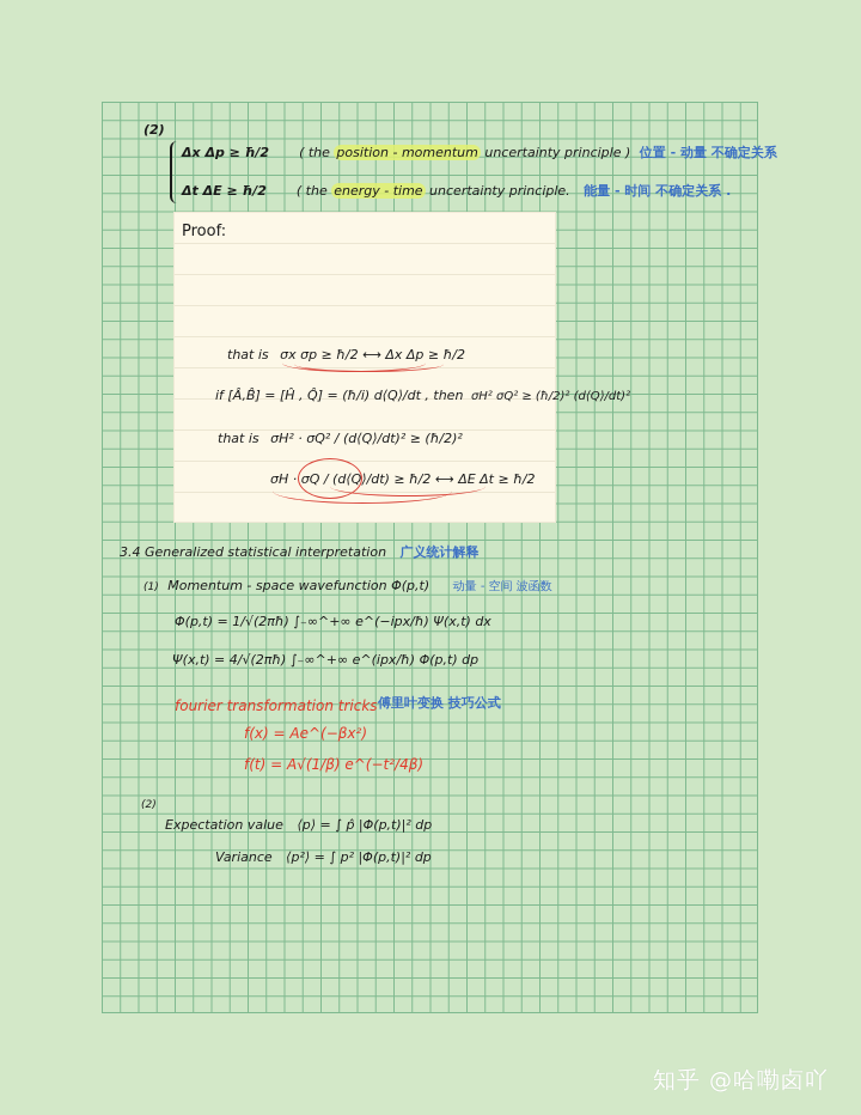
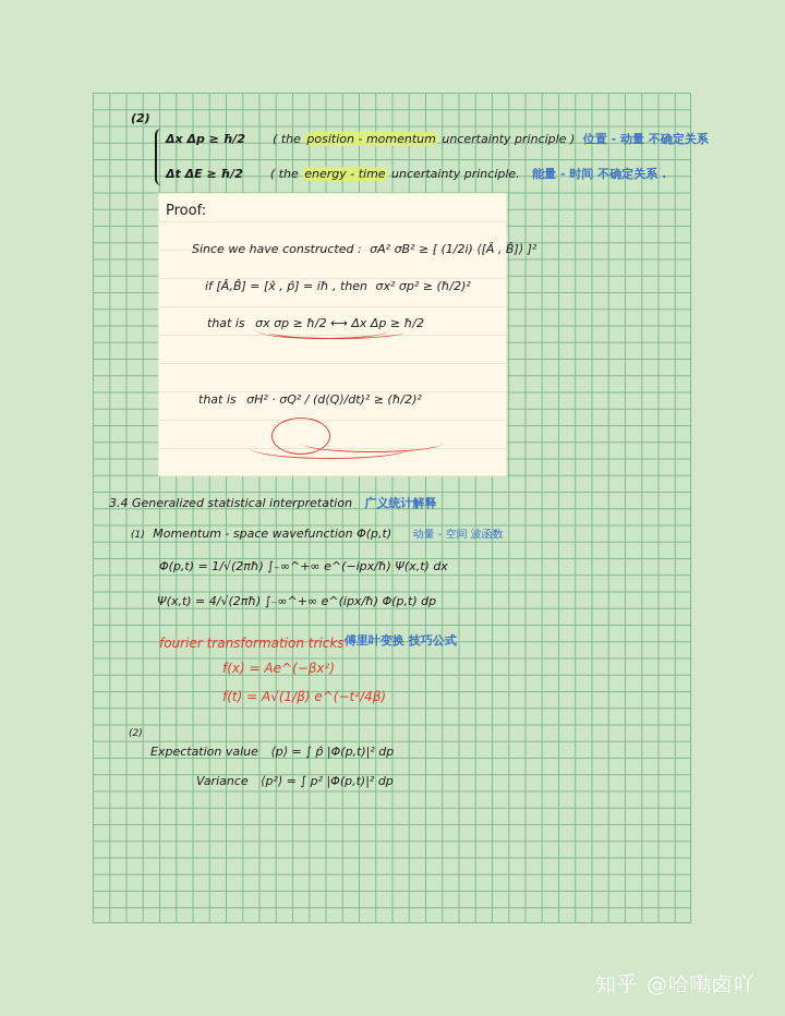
  (2)
  Δx Δp ≥ ħ/2 ( the position - momentum uncertainty principle ) 位置 - 动量 不确定关系
  Δt ΔE ≥ ħ/2 ( the energy - time uncertainty principle. 能量 - 时间 不确定关系 .
  Proof:
+ Since we have constructed : σA² σB² ≥ [ (1/2i) ⟨[Â , B̂]⟩ ]²
+ if [Â,B̂] = [x̂ , p̂] = iħ , then σx² σp² ≥ (ħ/2)²
  that is σx σp ≥ ħ/2 ⟷ Δx Δp ≥ ħ/2
- if [Â,B̂] = [Ĥ , Q̂] = (ħ/i) d⟨Q⟩/dt , then σH² σQ² ≥ (ħ/2)² (d⟨Q⟩/dt)²
  that is σH² · σQ² / (d⟨Q⟩/dt)² ≥ (ħ/2)²
- σH · σQ / (d⟨Q⟩/dt) ≥ ħ/2 ⟷ ΔE Δt ≥ ħ/2
  3.4 Generalized statistical interpretation 广义统计解释
  (1) Momentum - space wavefunction Φ(p,t) 动量 - 空间 波函数
  Φ(p,t) = 1/√(2πħ) ∫₋∞^+∞ e^(−ipx/ħ) Ψ(x,t) dx
  Ψ(x,t) = 4/√(2πħ) ∫₋∞^+∞ e^(ipx/ħ) Φ(p,t) dp
  fourier transformation tricks
  傅里叶变换 技巧公式
  f(x) = Ae^(−βx²)
  f(t) = A√(1/β) e^(−t²/4β)
  (2)
  Expectation value ⟨p⟩ = ∫ p̂ |Φ(p,t)|² dp
  Variance ⟨p²⟩ = ∫ p² |Φ(p,t)|² dp
  知乎 @哈嘞卤吖
